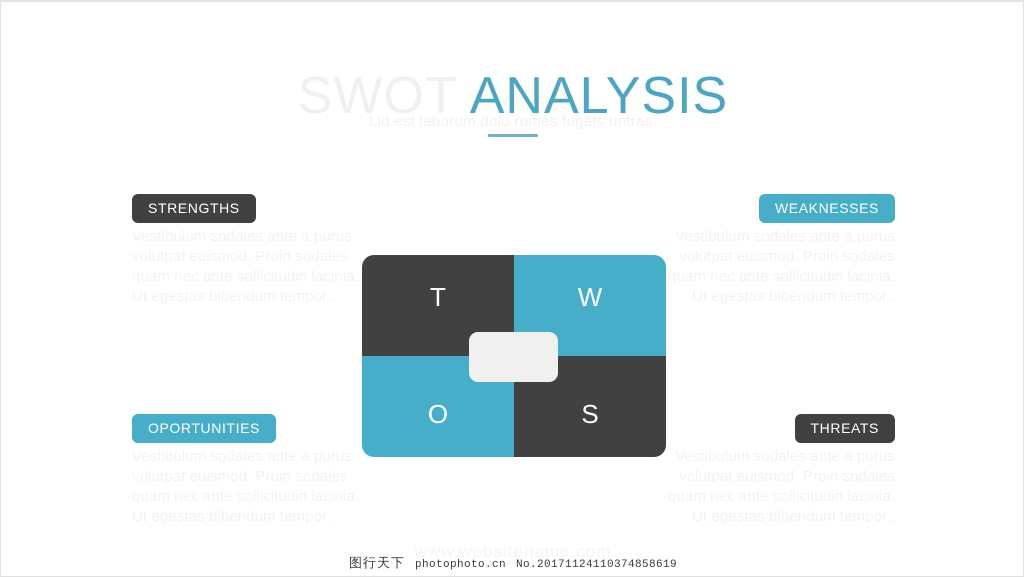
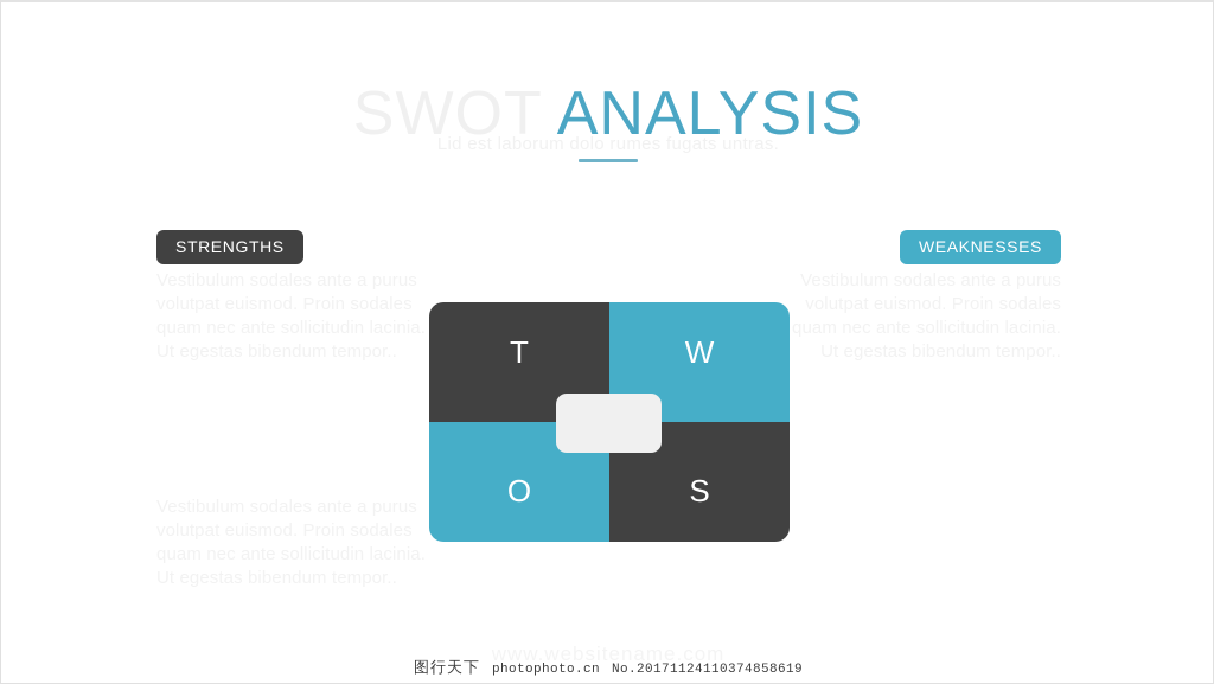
  Lid est laborum dolo rumes fugats untras.
  STRENGTHS
  WEAKNESSES
- OPORTUNITIES
- THREATS
  T
  W
  O
  S
  www.websitename.com
  图行天下 photophoto.cn No.20171124110374858619
